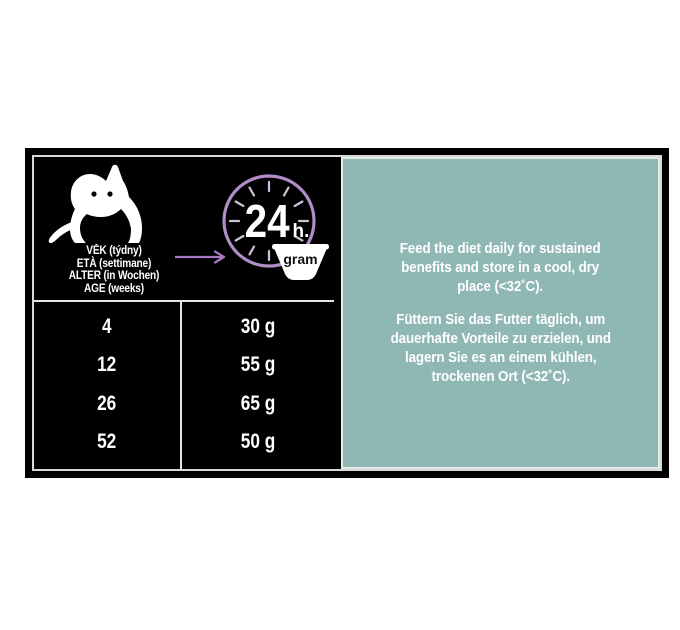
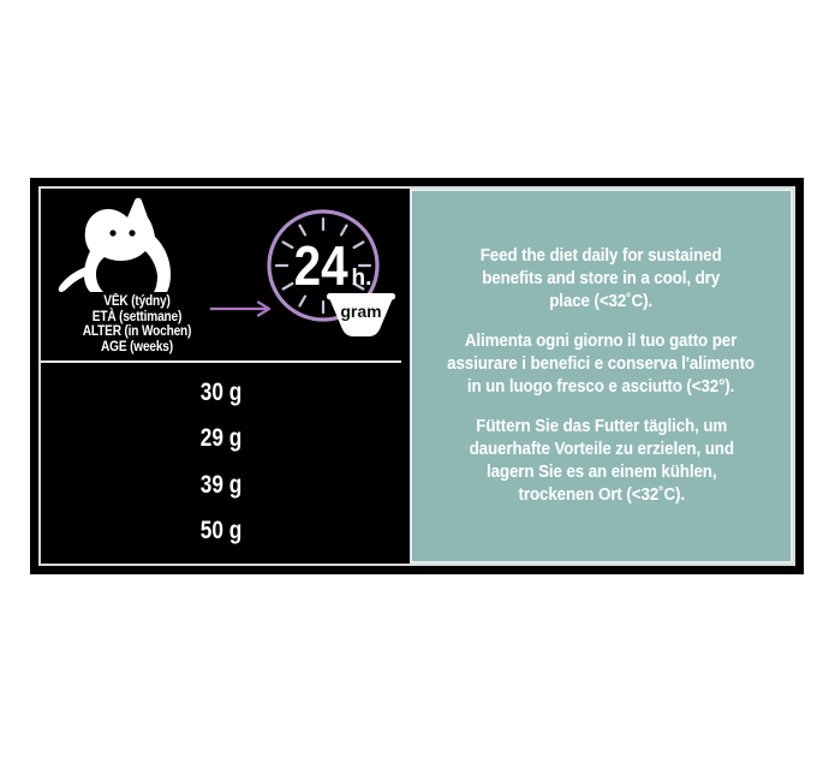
  VĚK (týdny)
  ETÀ (settimane)
  ALTER (in Wochen)
  AGE (weeks)
  24
  h.
  gram
- 4
- 12
- 26
- 52
  30 g
- 55 g
+ 29 g
- 65 g
+ 39 g
  50 g
  Feed the diet daily for sustained
  benefits and store in a cool, dry
  place (<32˚C).
+ Alimenta ogni giorno il tuo gatto per
+ assiurare i benefici e conserva l'alimento
+ in un luogo fresco e asciutto (<32°).
  Füttern Sie das Futter täglich, um
  dauerhafte Vorteile zu erzielen, und
  lagern Sie es an einem kühlen,
  trockenen Ort (<32˚C).
